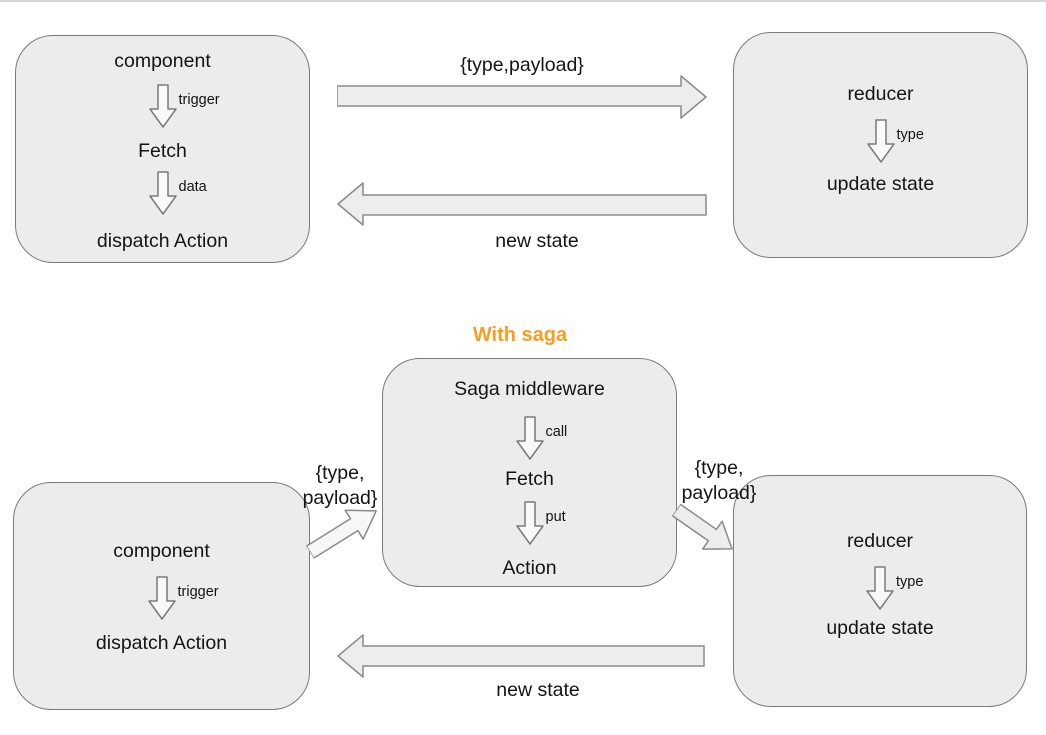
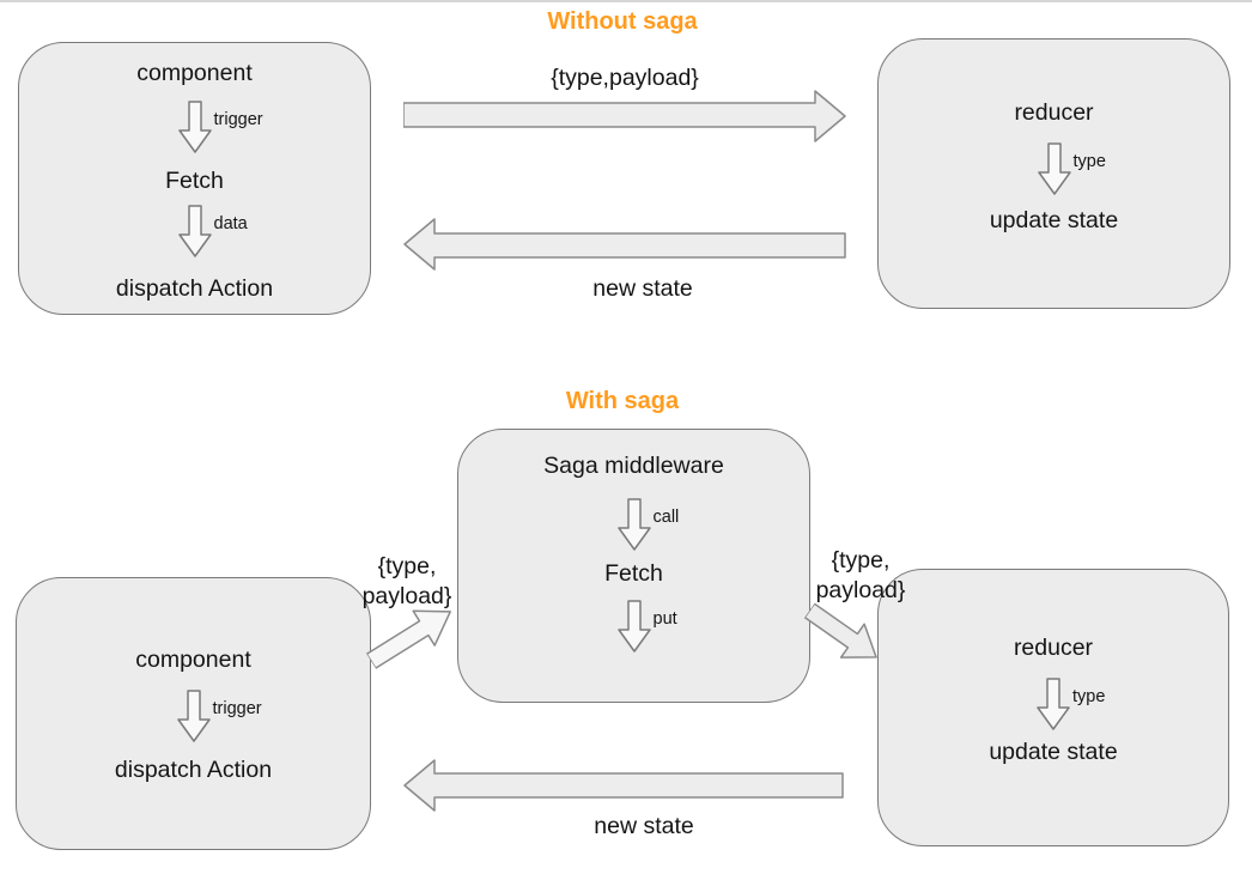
+ Without saga
  component
  trigger
  Fetch
  data
  dispatch Action
  reducer
  type
  update state
  {type,payload}
  new state
  With saga
  Saga middleware
  call
  Fetch
  put
- Action
  component
  trigger
  dispatch Action
  reducer
  type
  update state
  {type,
  payload}
  {type,
  payload}
  new state
